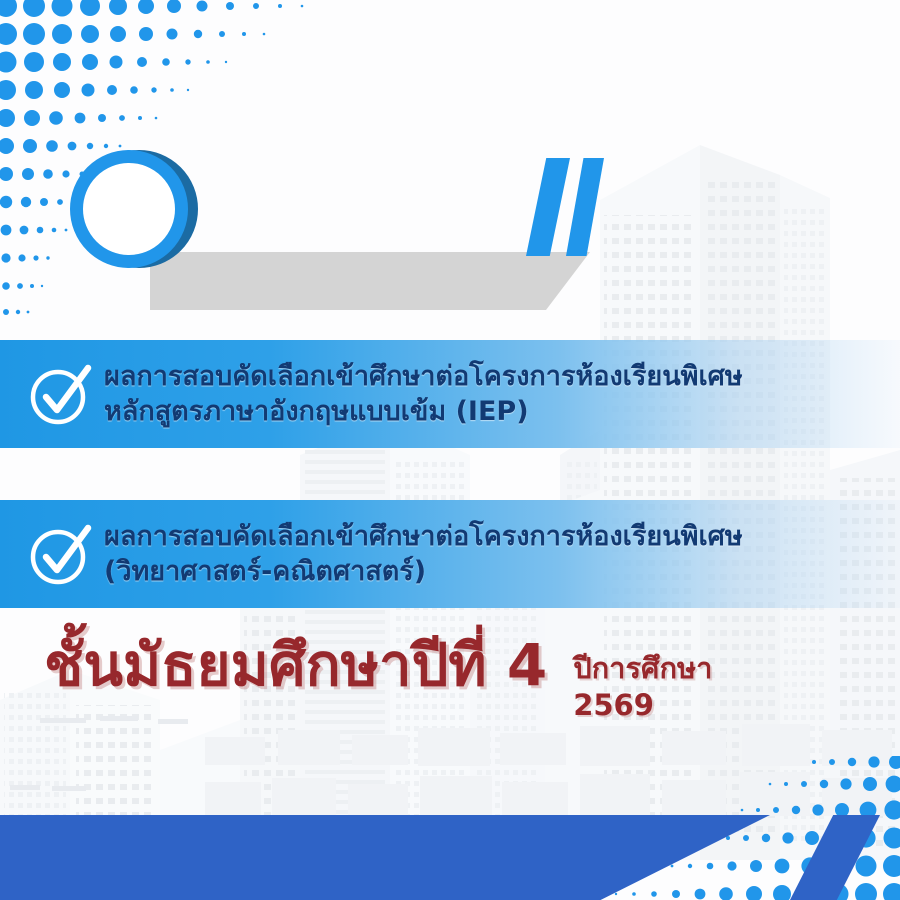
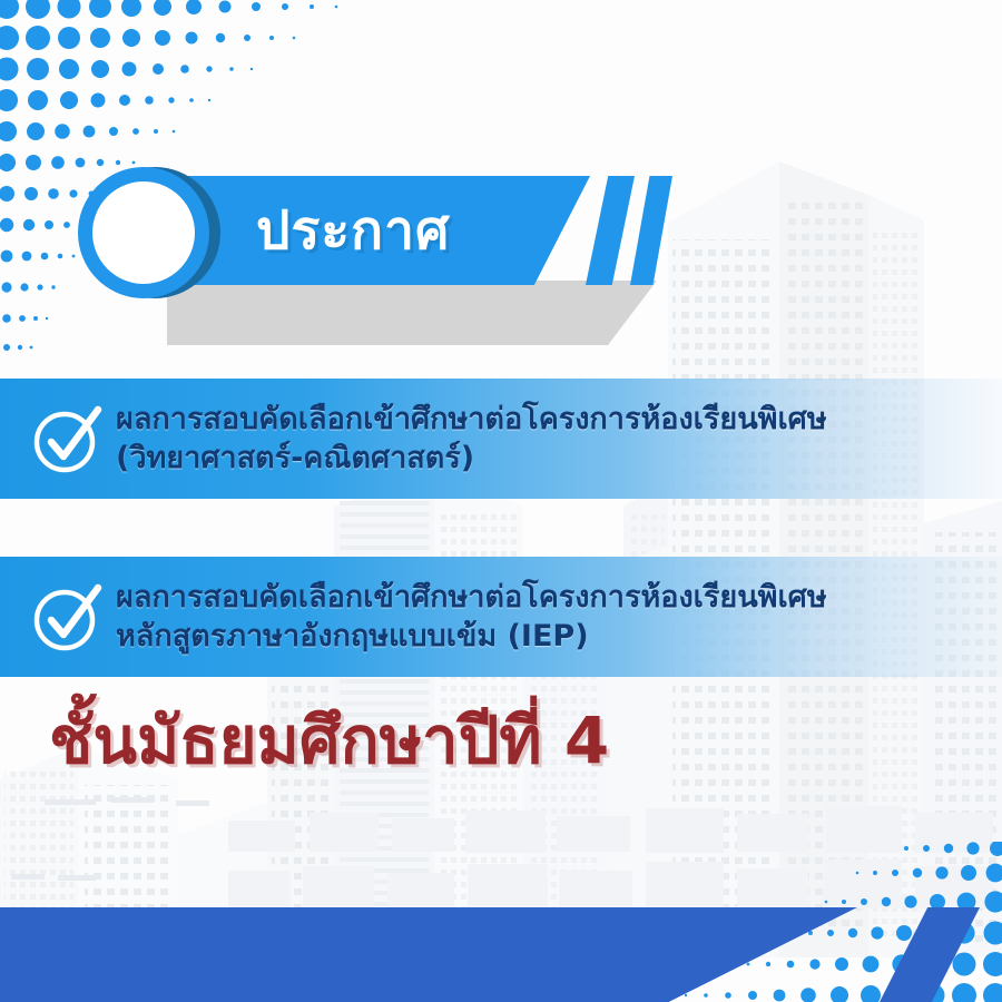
+ ประกาศ
  ผลการสอบคัดเลือกเข้าศึกษาต่อโครงการห้องเรียนพิเศษ
- หลักสูตรภาษาอังกฤษแบบเข้ม (IEP)
+ (วิทยาศาสตร์-คณิตศาสตร์)
  ผลการสอบคัดเลือกเข้าศึกษาต่อโครงการห้องเรียนพิเศษ
- (วิทยาศาสตร์-คณิตศาสตร์)
+ หลักสูตรภาษาอังกฤษแบบเข้ม (IEP)
  ชั้นมัธยมศึกษาปีที่ 4
- ปีการศึกษา
- 2569
